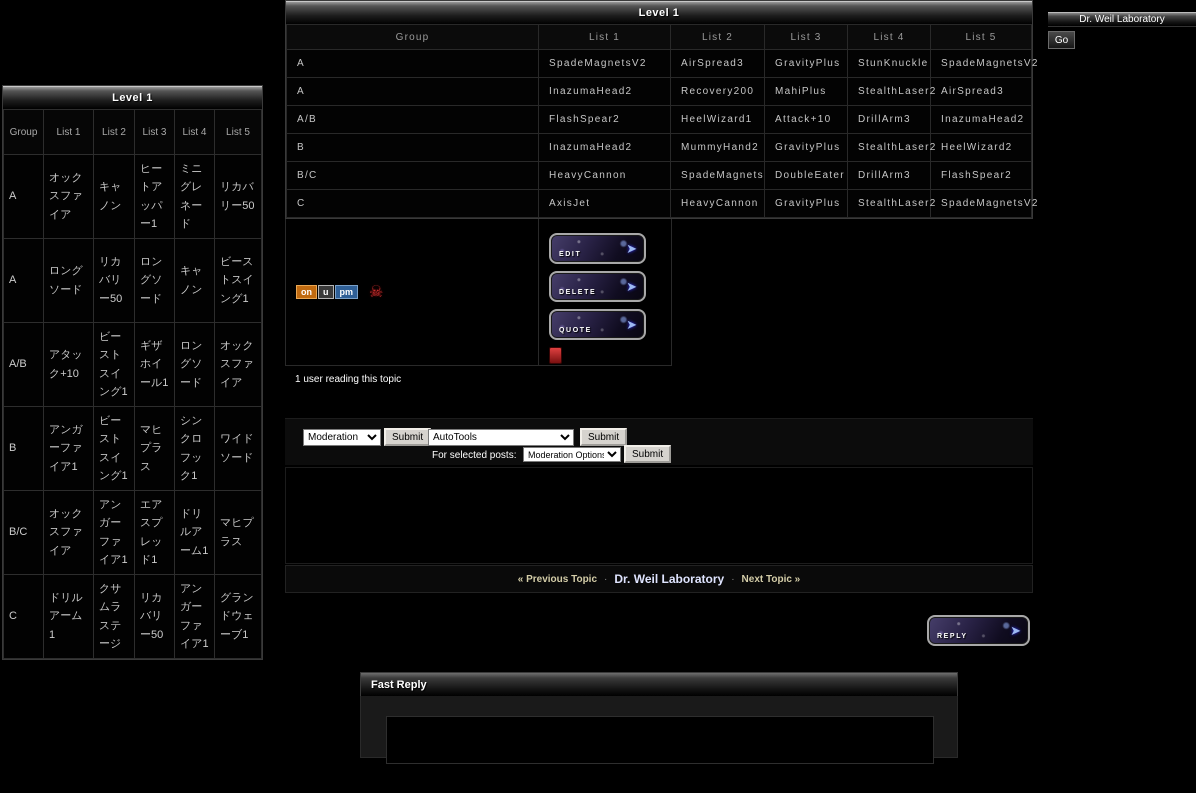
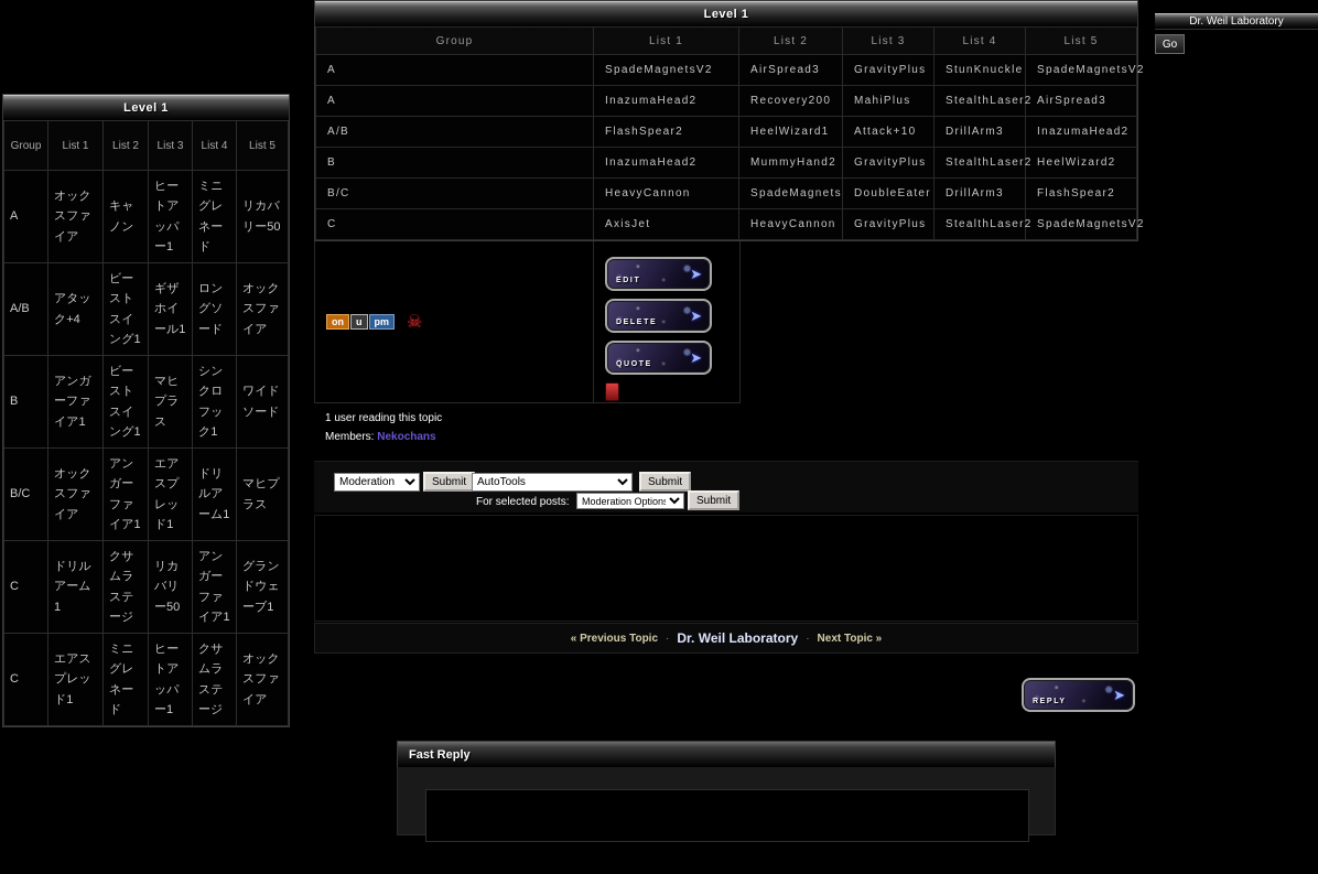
  Level 1
  Group	List 1	List 2	List 3	List 4	List 5
  A	オックスファイア	キャノン	ヒートアッパー1	ミニグレネード	リカバリー50
- A	ロングソード	リカバリー50	ロングソード	キャノン	ビーストスイング1
- A/B	アタック+10	ビーストスイング1	ギザホイール1	ロングソード	オックスファイア
+ A/B	アタック+4	ビーストスイング1	ギザホイール1	ロングソード	オックスファイア
  B	アンガーファイア1	ビーストスイング1	マヒプラス	シンクロフック1	ワイドソード
  B/C	オックスファイア	アンガーファイア1	エアスプレッド1	ドリルアーム1	マヒプラス
  C	ドリルアーム1	クサムラステージ	リカバリー50	アンガーファイア1	グランドウェーブ1
+ C	エアスプレッド1	ミニグレネード	ヒートアッパー1	クサムラステージ	オックスファイア
  Level 1
  Group	List 1	List 2	List 3	List 4	List 5
  A	SpadeMagnetsV2	AirSpread3	GravityPlus	StunKnuckle	SpadeMagnetsV2
  A	InazumaHead2	Recovery200	MahiPlus	StealthLaser2	AirSpread3
  A/B	FlashSpear2	HeelWizard1	Attack+10	DrillArm3	InazumaHead2
  B	InazumaHead2	MummyHand2	GravityPlus	StealthLaser2	HeelWizard2
  B/C	HeavyCannon	SpadeMagnets	DoubleEater	DrillArm3	FlashSpear2
  C	AxisJet	HeavyCannon	GravityPlus	StealthLaser2	SpadeMagnetsV2
  on
  u
  pm
  ☠
  ➤
  ➤
  ➤
  1 user reading this topic
+ Members: Nekochans
  Moderation
  Submit
  AutoTools
  Submit
  For selected posts:
  Moderation Option
  Submit
  « Previous Topic
  ·
  Dr. Weil Laboratory
  ·
  Next Topic »
  ➤
  Fast Reply
  Dr. Weil Laboratory
  Go
